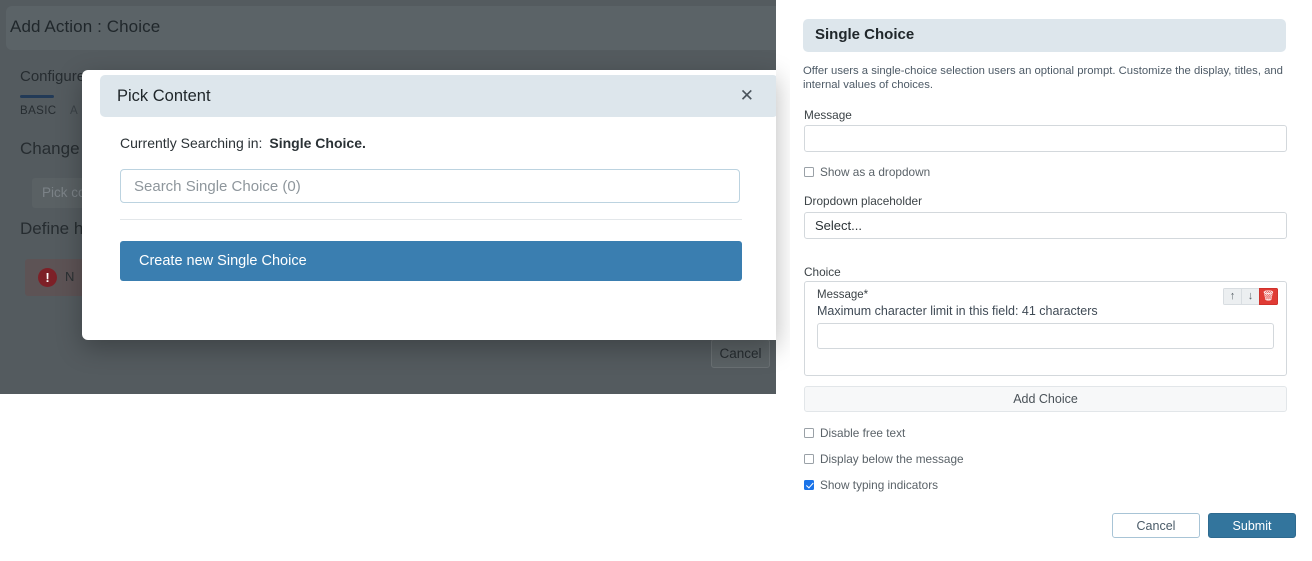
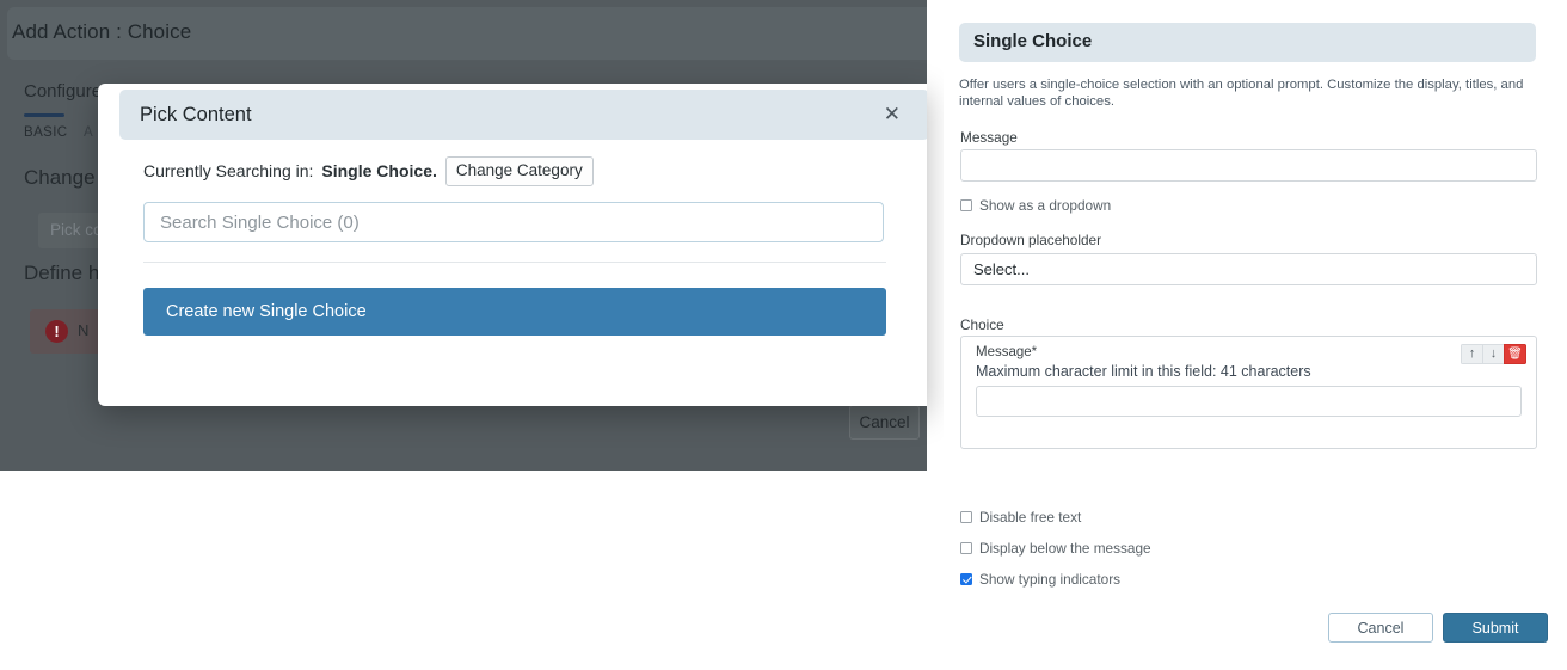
  Add Action : Choice
  Configure
  BASIC
  A
  Change
  Pick c
  Define h
  !
  N
  Cancel
  Pick Content
  ✕
  Currently Searching in:
  Single Choice.
+ Change Category
  Search Single Choice (0) Create new Single Choice
  Single Choice
- Offer users a single-choice selection users an optional prompt. Customize the display, titles, and internal values of choices.
+ Offer users a single-choice selection with an optional prompt. Customize the display, titles, and internal values of choices.
  Message
  Show as a dropdown
  Dropdown placeholder
  Select...
  Choice
  Message*
  Maximum character limit in this field: 41 characters
  ↑
  ↓
  🗑
- Add Choice
  Disable free text
  Display below the message
  Show typing indicators
  Cancel
  Submit
